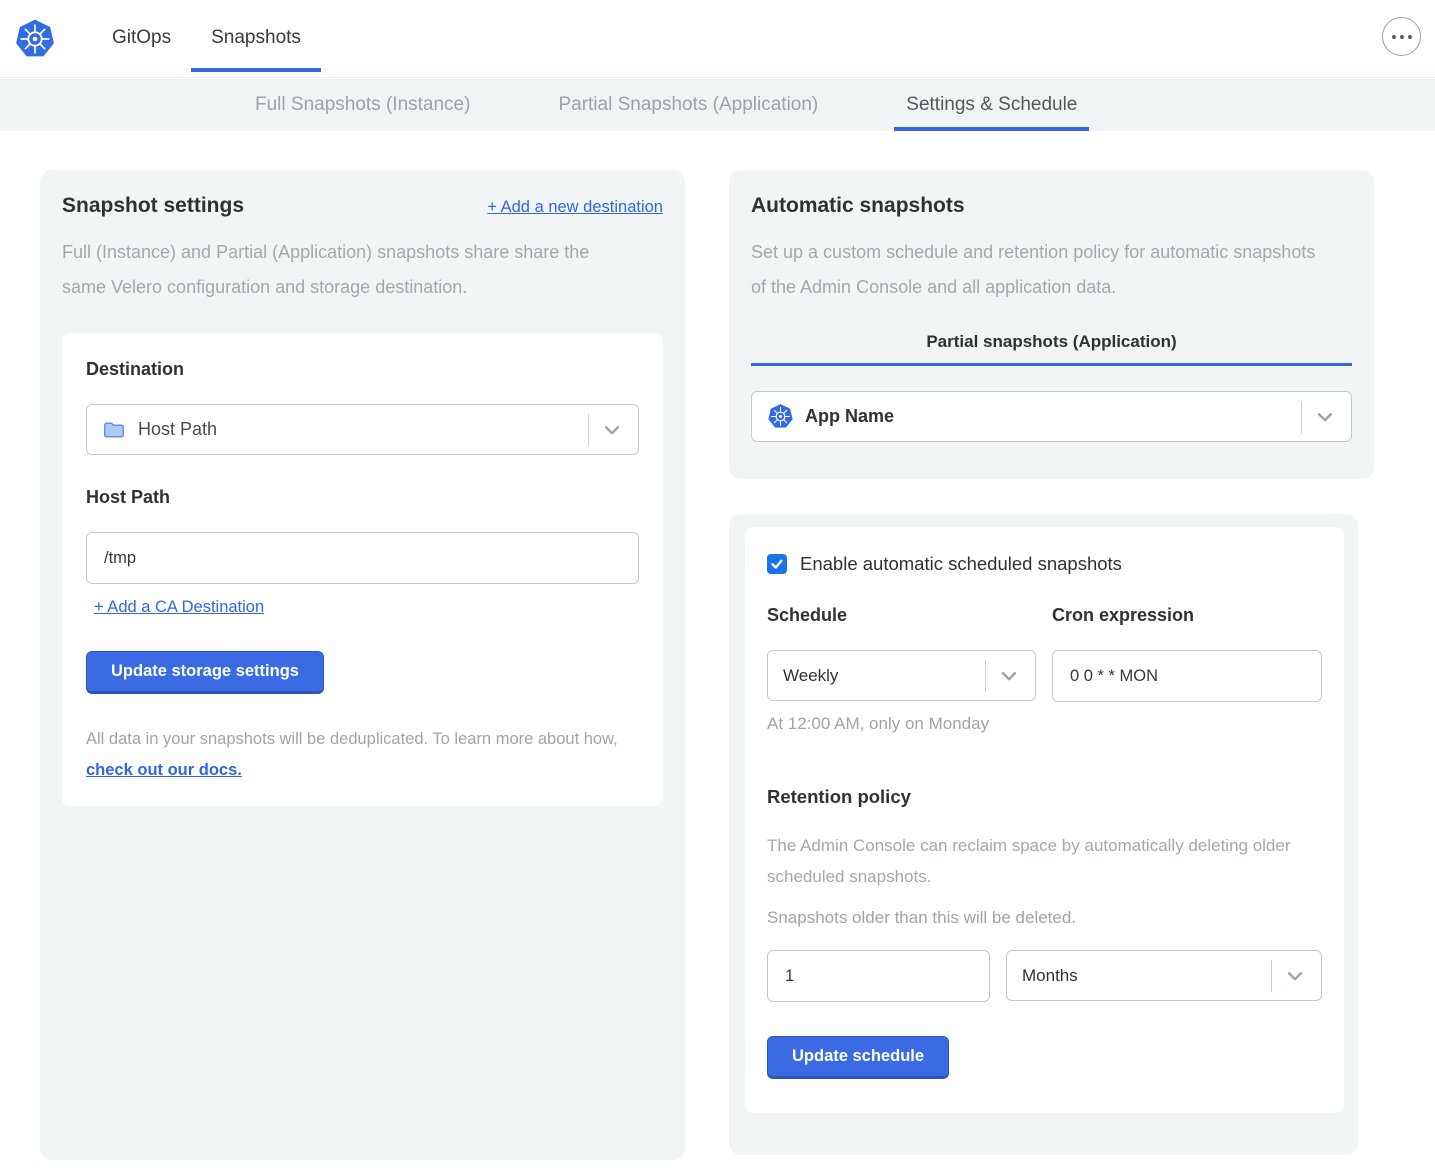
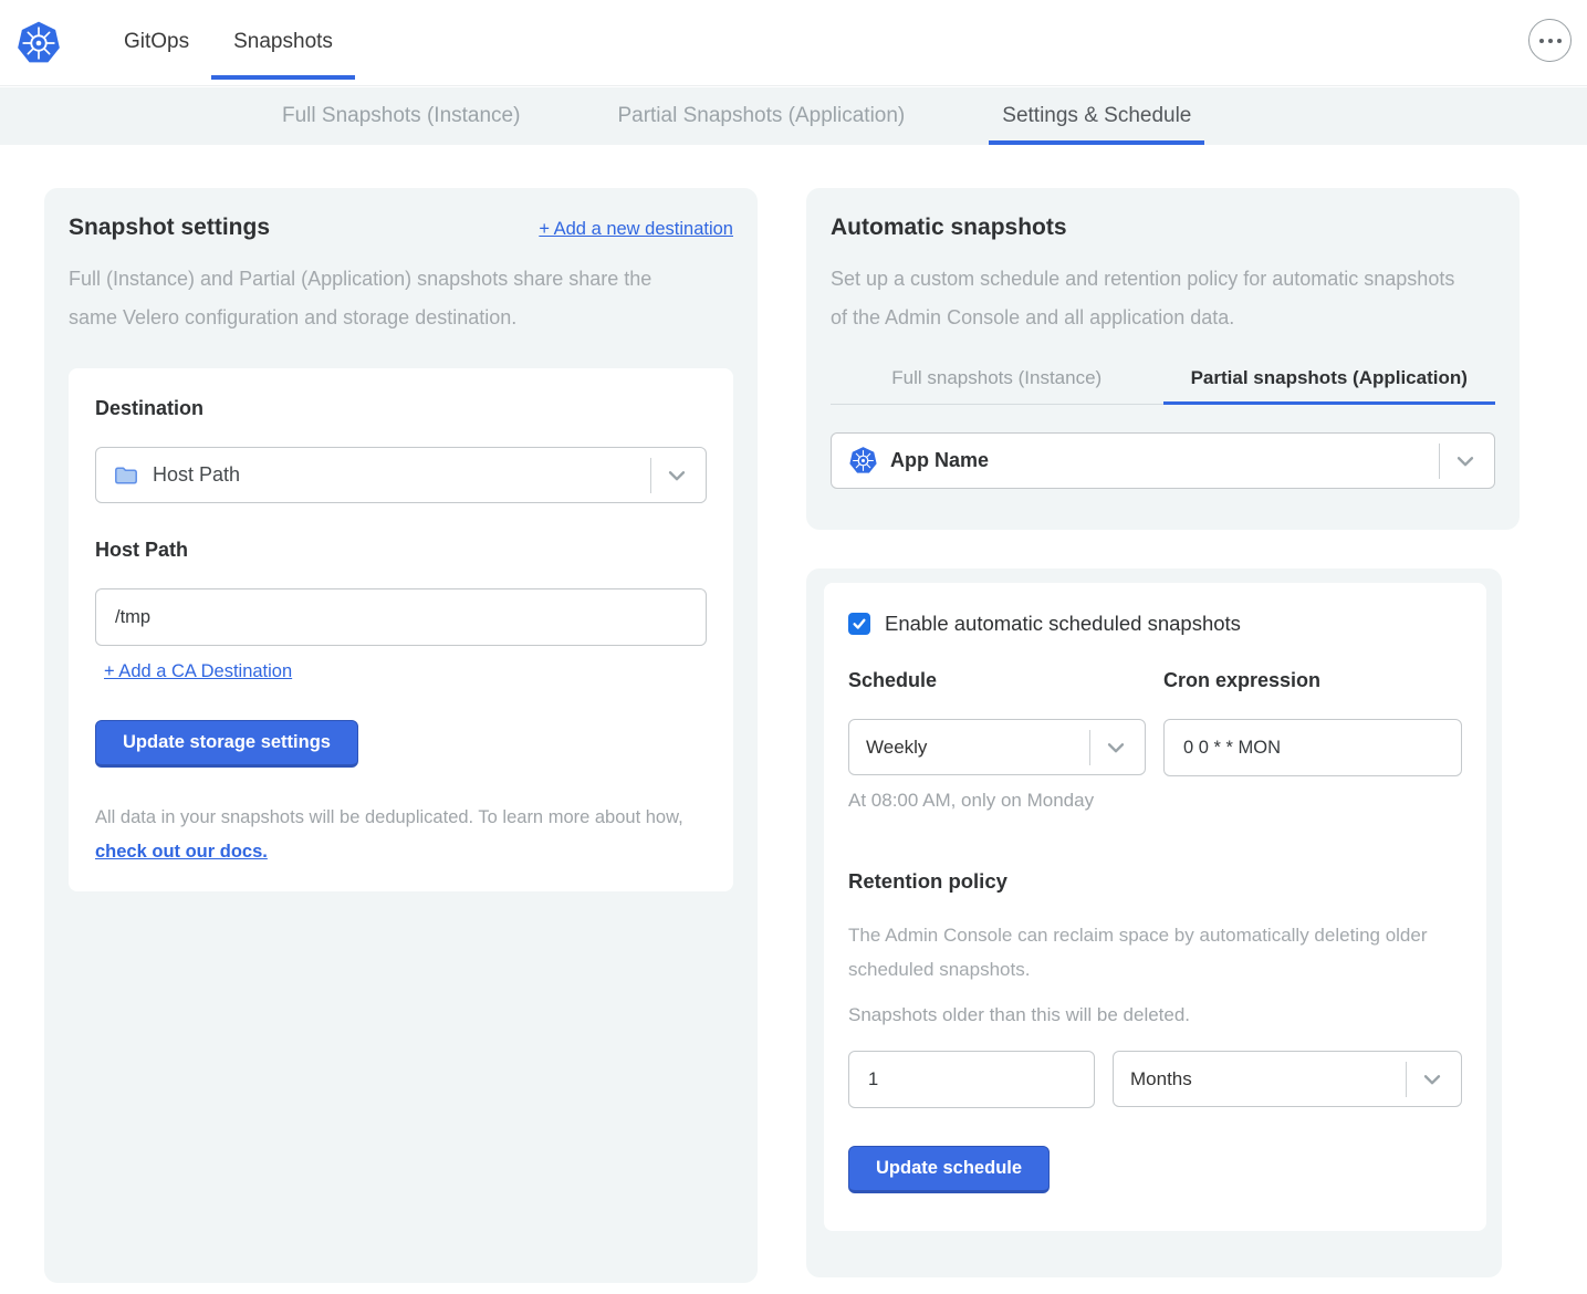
  GitOps
  Snapshots
  Full Snapshots (Instance)
  Partial Snapshots (Application)
  Settings & Schedule
  Snapshot settings
  + Add a new destination
  Full (Instance) and Partial (Application) snapshots share share the same Velero configuration and storage destination.
  Destination
  Host Path
  Host Path
  /tmp
  + Add a CA Destination
  Update storage settings
  All data in your snapshots will be deduplicated. To learn more about how, check out our docs.
  Automatic snapshots
  Set up a custom schedule and retention policy for automatic snapshots of the Admin Console and all application data.
+ Full snapshots (Instance)
  Partial snapshots (Application)
  App Name
  Enable automatic scheduled snapshots
  Schedule
  Weekly
  Cron expression
  0 0 * * MON
- At 12:00 AM, only on Monday
+ At 08:00 AM, only on Monday
  Retention policy
  The Admin Console can reclaim space by automatically deleting older scheduled snapshots.
  Snapshots older than this will be deleted.
  1
  Months
  Update schedule
